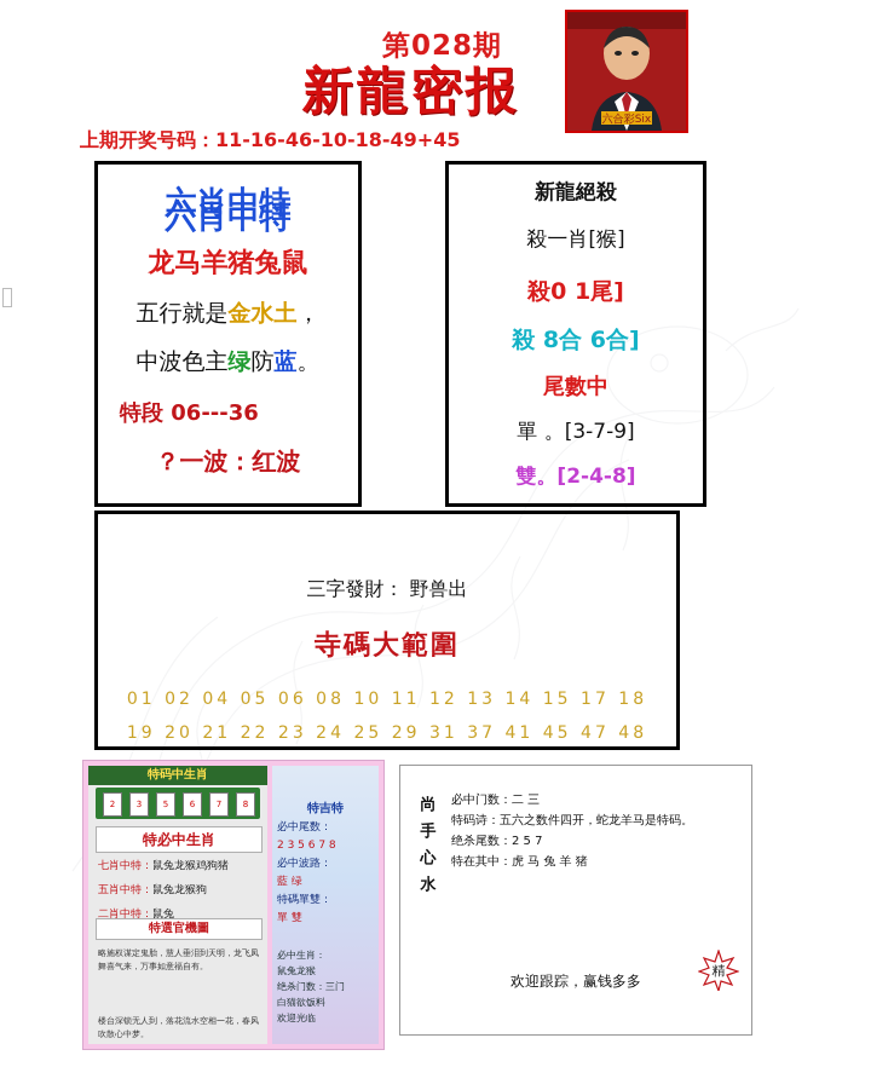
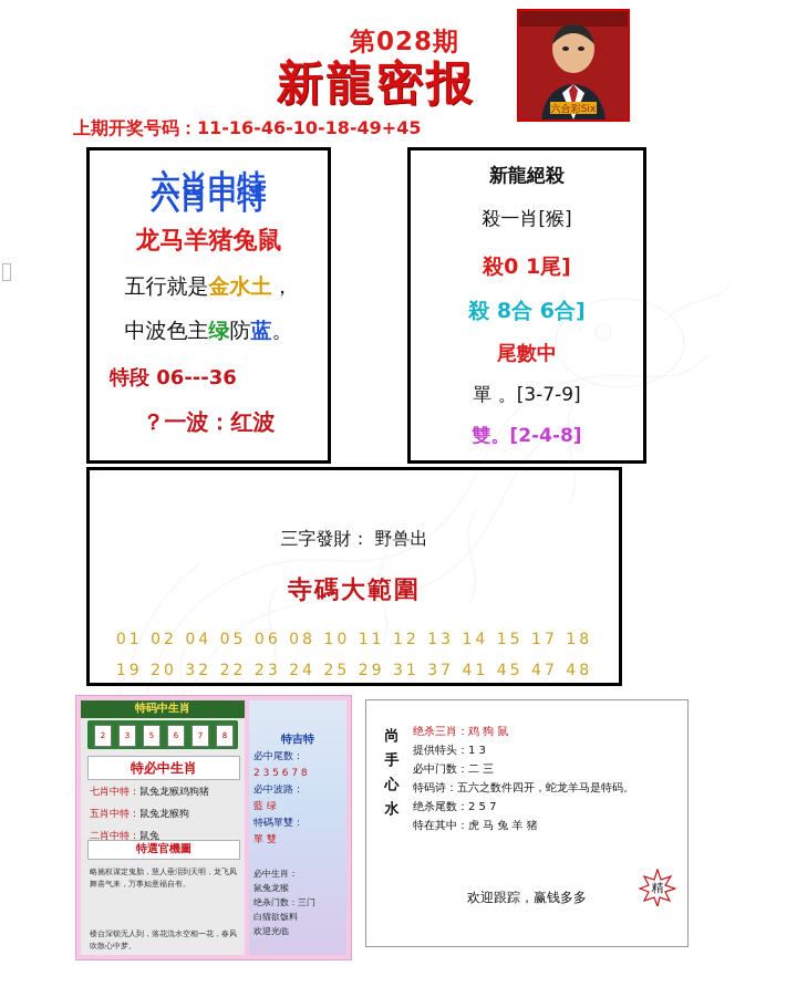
  第028期
  新龍密报
  六合彩Six
  上期开奖号码：11-16-46-10-18-49+45
  六肖中特
  六肖中特
  龙马羊猪兔鼠
  五行就是金水土，
  中波色主绿防蓝。
  特段 06---36
  ？一波：红波
  新龍絕殺
  殺一肖[猴]
  殺0 1尾]
  殺 8合 6合]
  尾數中
  單 。[3-7-9]
  雙。[2-4-8]
  三字發財： 野兽出
  寺碼大範圍
  01 02 04 05 06 08 10 11 12 13 14 15 17 18
- 19 20 21 22 23 24 25 29 31 37 41 45 47 48
+ 19 20 32 22 23 24 25 29 31 37 41 45 47 48
  特码中生肖
  2
  3
  5
  6
  7
  8
  特必中生肖
  七肖中特：鼠兔龙猴鸡狗猪
  五肖中特：鼠兔龙猴狗
  二肖中特：鼠兔
  特選官機圖
  略施权谋定鬼胎，慧人垂泪到天明，龙飞凤舞喜气来，万事如意福自有。
  楼台深锁无人到，落花流水空相一花，春风吹散心中梦。
  特吉特
  必中尾数：
  2 3 5 6 7 8
  必中波路：
  藍 绿
  特碼單雙：
  單 雙
  必中生肖：
  鼠兔龙猴
  绝杀门数：三门
  白猫欲饭料
  欢迎光临
  尚手心水
+ 绝杀三肖：鸡 狗 鼠
+ 提供特头：1 3
  必中门数：二 三
  特码诗：五六之数件四开，蛇龙羊马是特码。
  绝杀尾数：2 5 7
  特在其中：虎 马 兔 羊 猪
  欢迎跟踪，赢钱多多
  精
